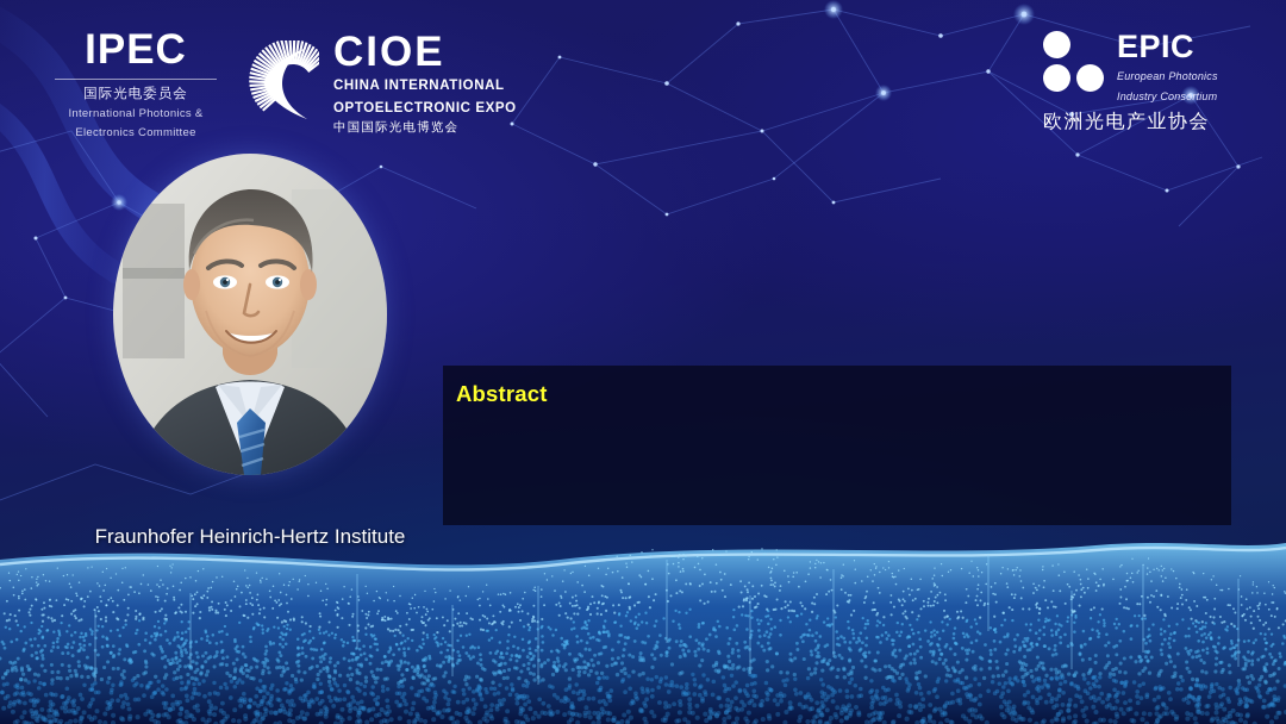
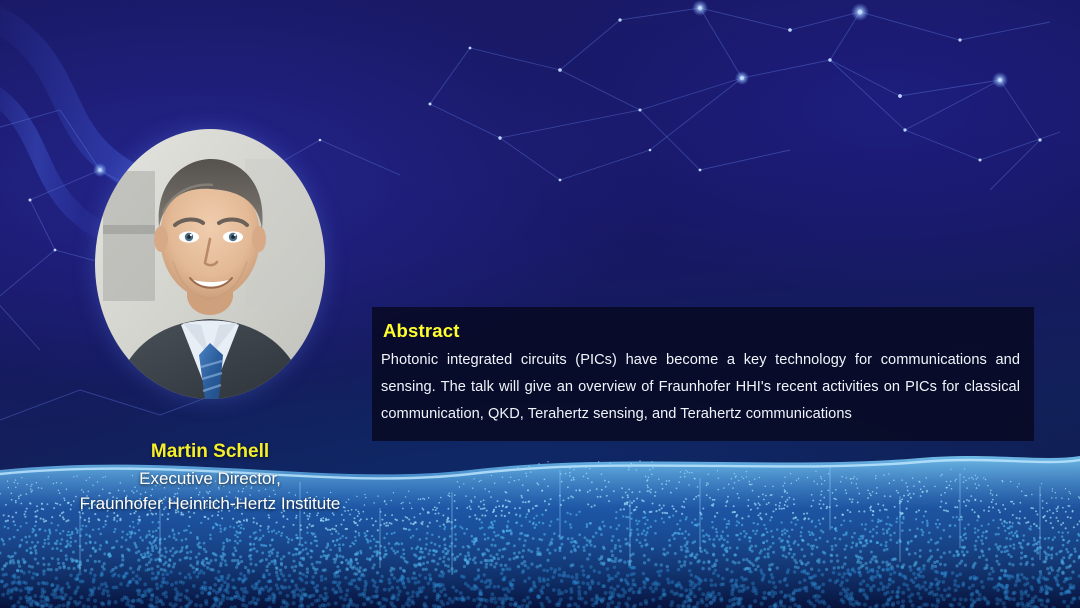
- IPEC
- 国际光电委员会
- International Photonics &
- Electronics Committee
- CIOE
- CHINA INTERNATIONAL
- OPTOELECTRONIC EXPO
- 中国国际光电博览会
- EPIC
- European Photonics
- Industry Consortium
- 欧洲光电产业协会
  Abstract
+ Photonic integrated circuits (PICs) have become a key technology for communications and sensing. The talk will give an overview of Fraunhofer HHI's recent activities on PICs for classical communication, QKD, Terahertz sensing, and Terahertz communications
+ Martin Schell
+ Executive Director,
  Fraunhofer Heinrich-Hertz Institute
